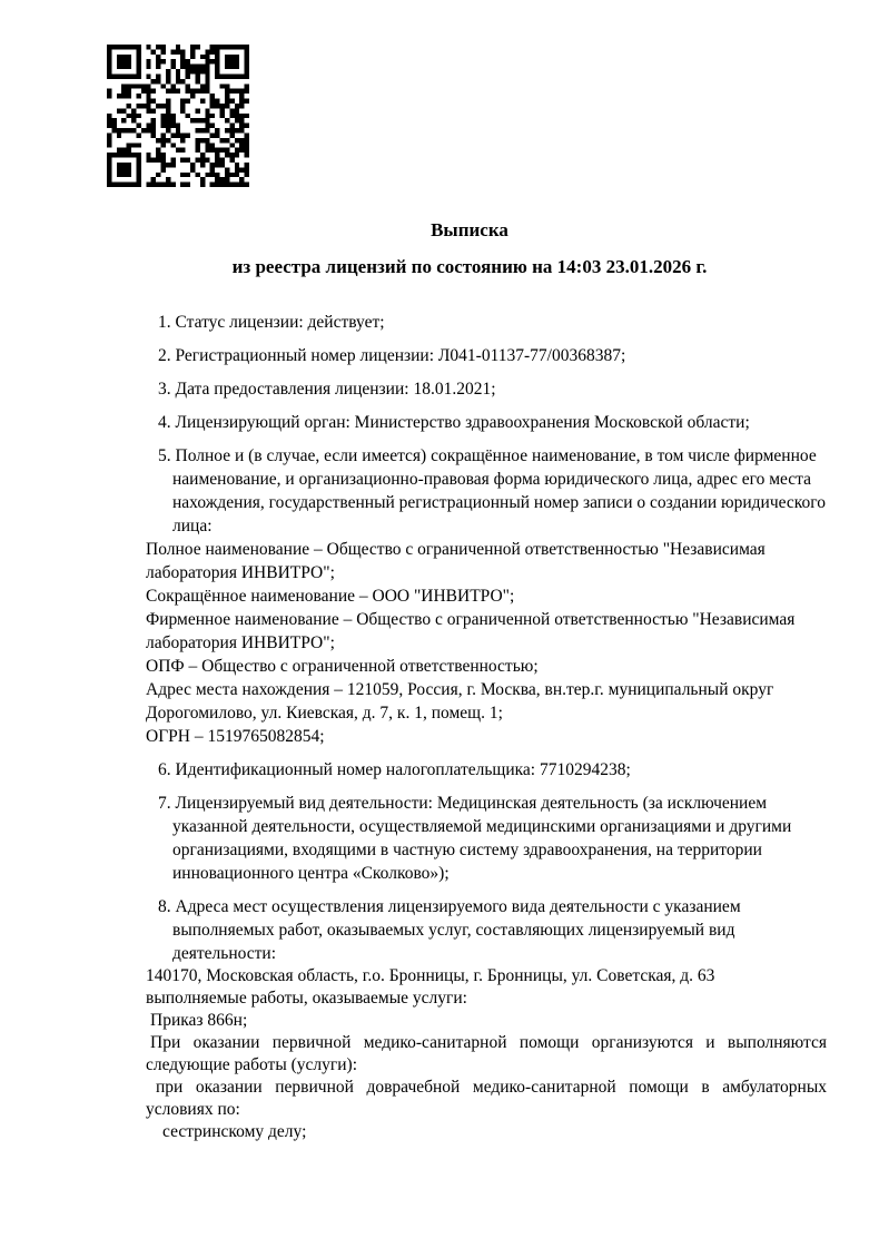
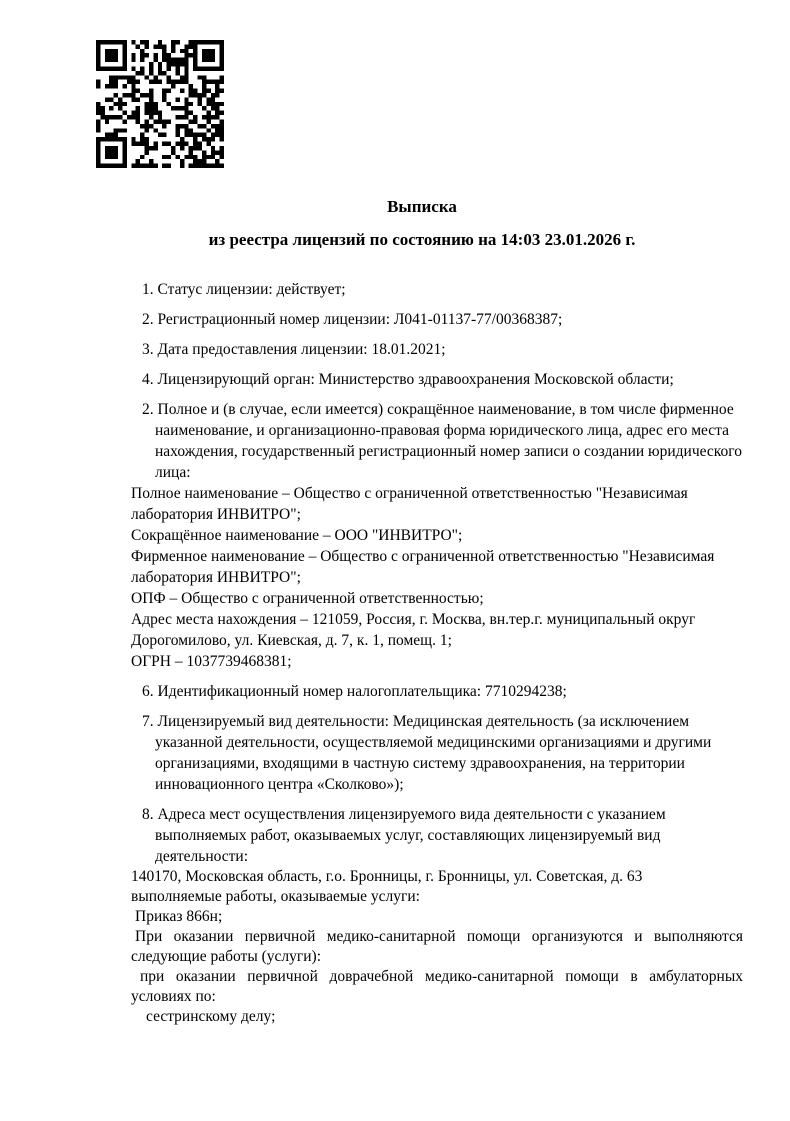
  Выписка
  из реестра лицензий по состоянию на 14:03 23.01.2026 г.
  1. Статус лицензии: действует;
  2. Регистрационный номер лицензии: Л041-01137-77/00368387;
  3. Дата предоставления лицензии: 18.01.2021;
  4. Лицензирующий орган: Министерство здравоохранения Московской области;
- 5. Полное и (в случае, если имеется) сокращённое наименование, в том числе фирменное наименование, и организационно-правовая форма юридического лица, адрес его места нахождения, государственный регистрационный номер записи о создании юридического лица:
+ 2. Полное и (в случае, если имеется) сокращённое наименование, в том числе фирменное наименование, и организационно-правовая форма юридического лица, адрес его места нахождения, государственный регистрационный номер записи о создании юридического лица:
  Полное наименование – Общество с ограниченной ответственностью "Независимая лаборатория ИНВИТРО";
  Сокращённое наименование – ООО "ИНВИТРО";
  Фирменное наименование – Общество с ограниченной ответственностью "Независимая лаборатория ИНВИТРО";
  ОПФ – Общество с ограниченной ответственностью;
  Адрес места нахождения – 121059, Россия, г. Москва, вн.тер.г. муниципальный округ Дорогомилово, ул. Киевская, д. 7, к. 1, помещ. 1;
- ОГРН – 1519765082854;
+ ОГРН – 1037739468381;
  6. Идентификационный номер налогоплательщика: 7710294238;
  7. Лицензируемый вид деятельности: Медицинская деятельность (за исключением указанной деятельности, осуществляемой медицинскими организациями и другими организациями, входящими в частную систему здравоохранения, на территории инновационного центра «Сколково»);
  8. Адреса мест осуществления лицензируемого вида деятельности с указанием выполняемых работ, оказываемых услуг, составляющих лицензируемый вид деятельности:
  140170, Московская область, г.о. Бронницы, г. Бронницы, ул. Советская, д. 63
  выполняемые работы, оказываемые услуги:
  Приказ 866н;
  При оказании первичной медико-санитарной помощи организуются и выполняются следующие работы (услуги):
  при оказании первичной доврачебной медико-санитарной помощи в амбулаторных условиях по:
  сестринскому делу;
